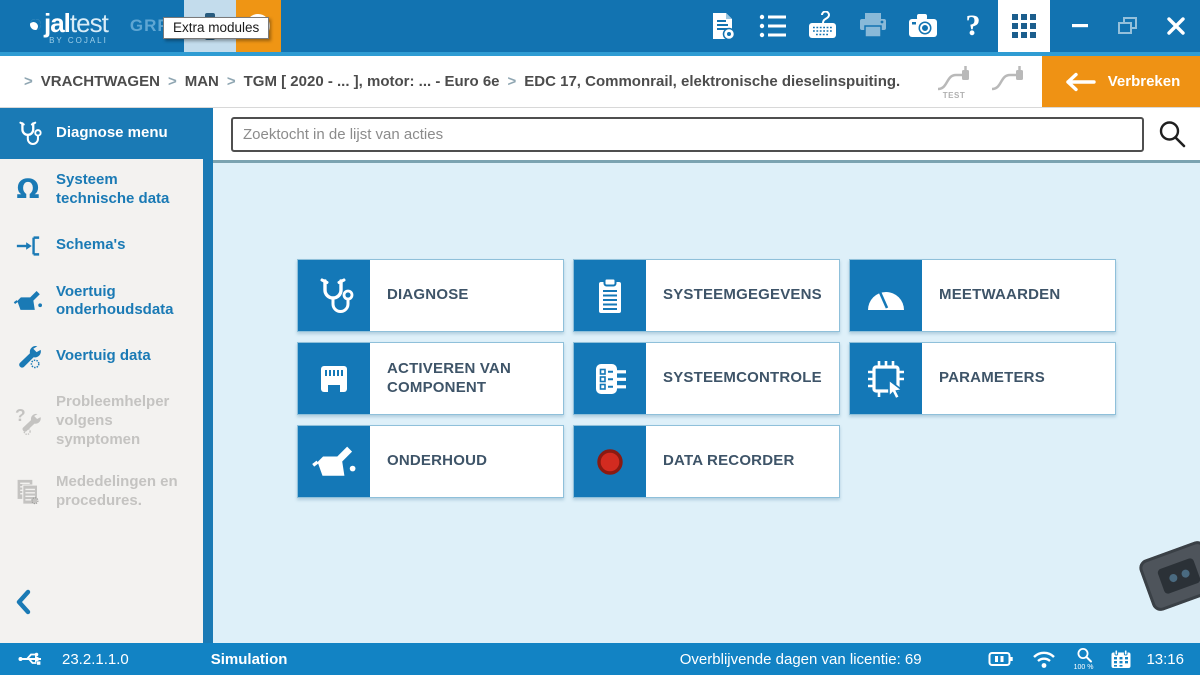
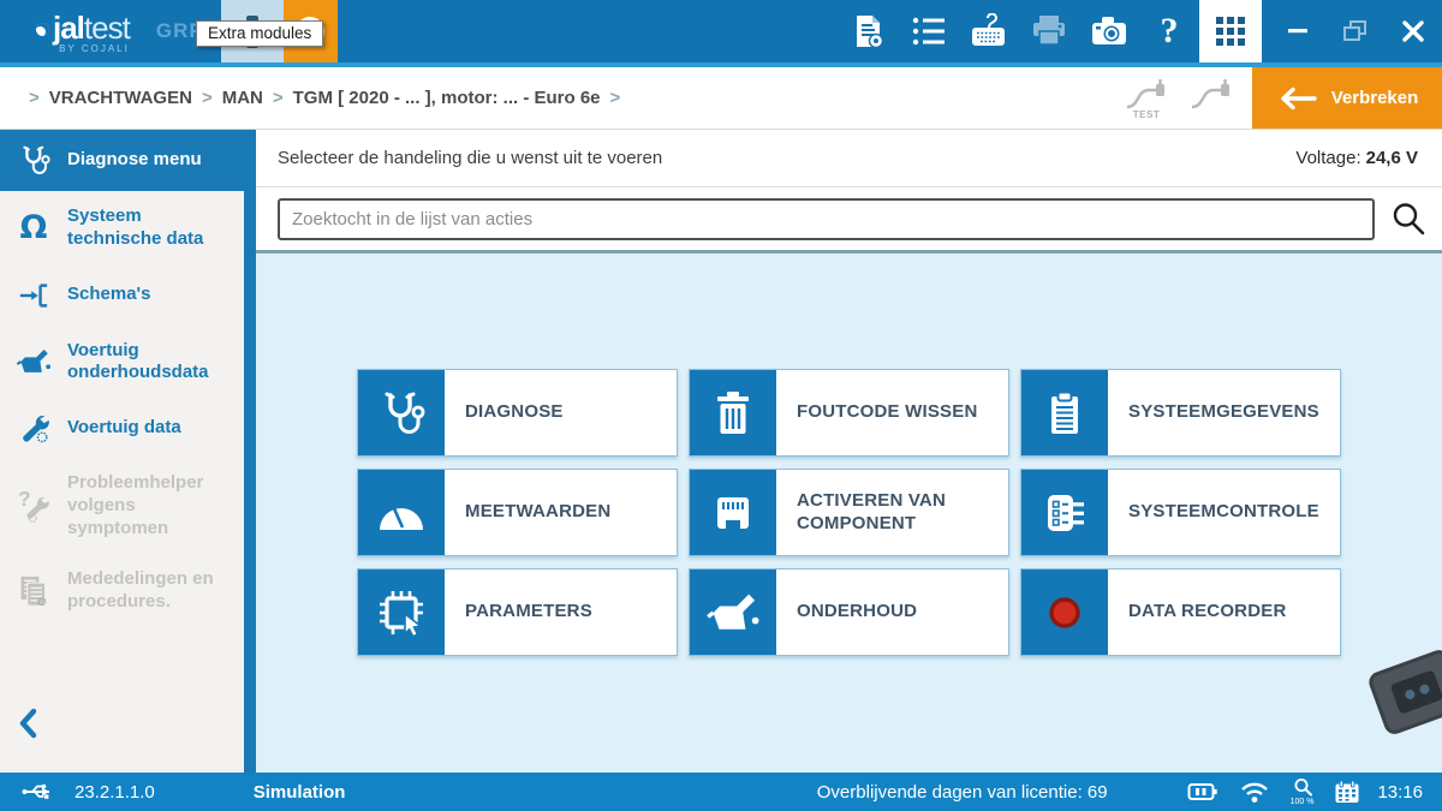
  jal
  test
  BY COJALI
  Extra modules
  ?
  >
  VRACHTWAGEN
  >
  MAN
  >
  TGM [ 2020 - ... ], motor: ... - Euro 6e
  >
- EDC 17, Commonrail, elektronische dieselinspuiting.
  TEST
  Verbreken
  Diagnose menu
  Ω
  Systeem technische data
  Schema's
  Voertuig onderhoudsdata
  Voertuig data
  ?
  Probleemhelper volgens symptomen
  Mededelingen en procedures.
+ Selecteer de handeling die u wenst uit te voeren
+ Voltage: 24,6 V
  Zoektocht in de lijst van acties
  DIAGNOSE
+ FOUTCODE WISSEN
  SYSTEEMGEGEVENS
  MEETWAARDEN
  ACTIVEREN VAN COMPONENT
  SYSTEEMCONTROLE
  PARAMETERS
  ONDERHOUD
  DATA RECORDER
  23.2.1.1.0
  Simulation
  Overblijvende dagen van licentie: 69
  13:16
